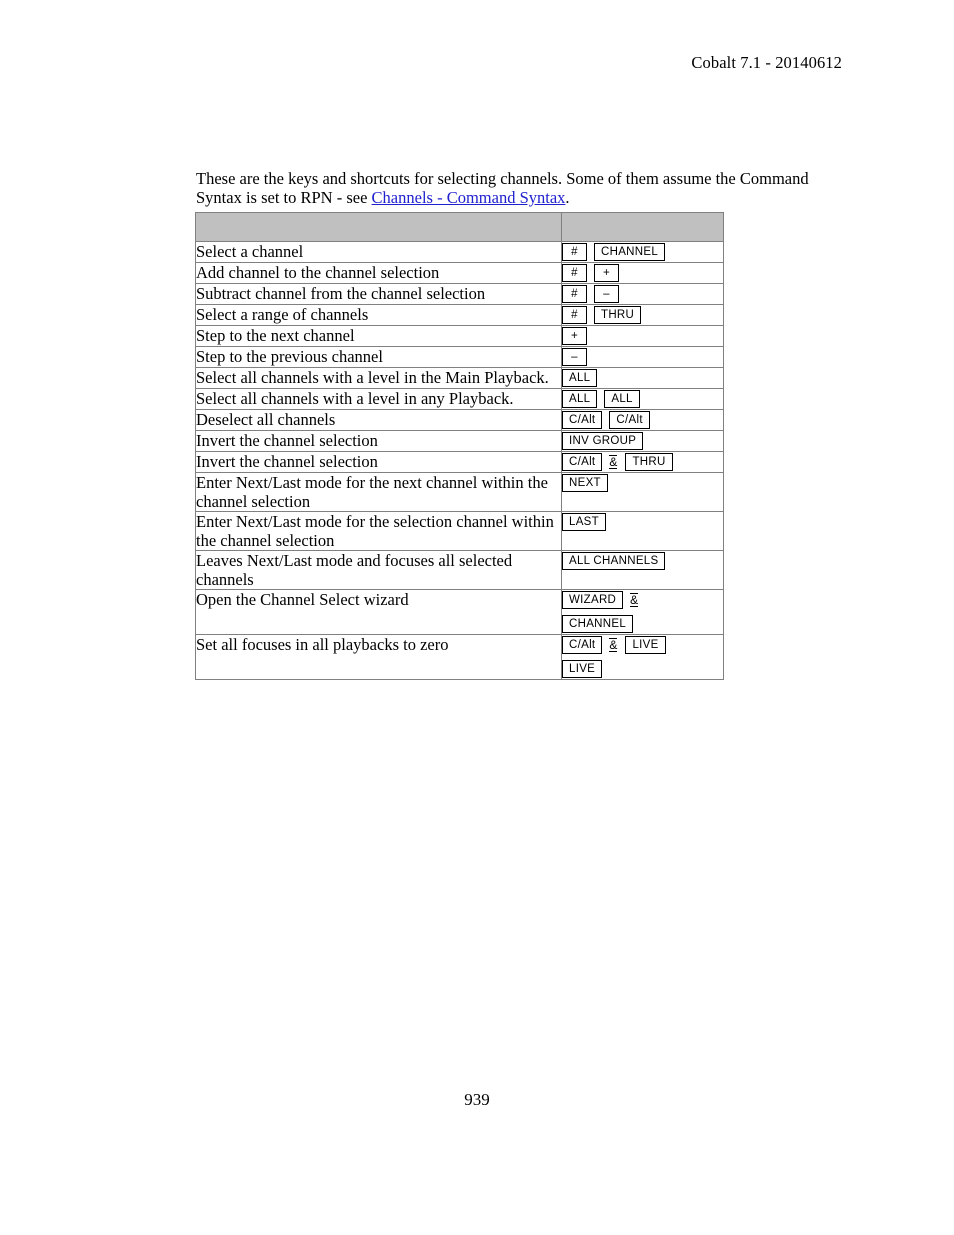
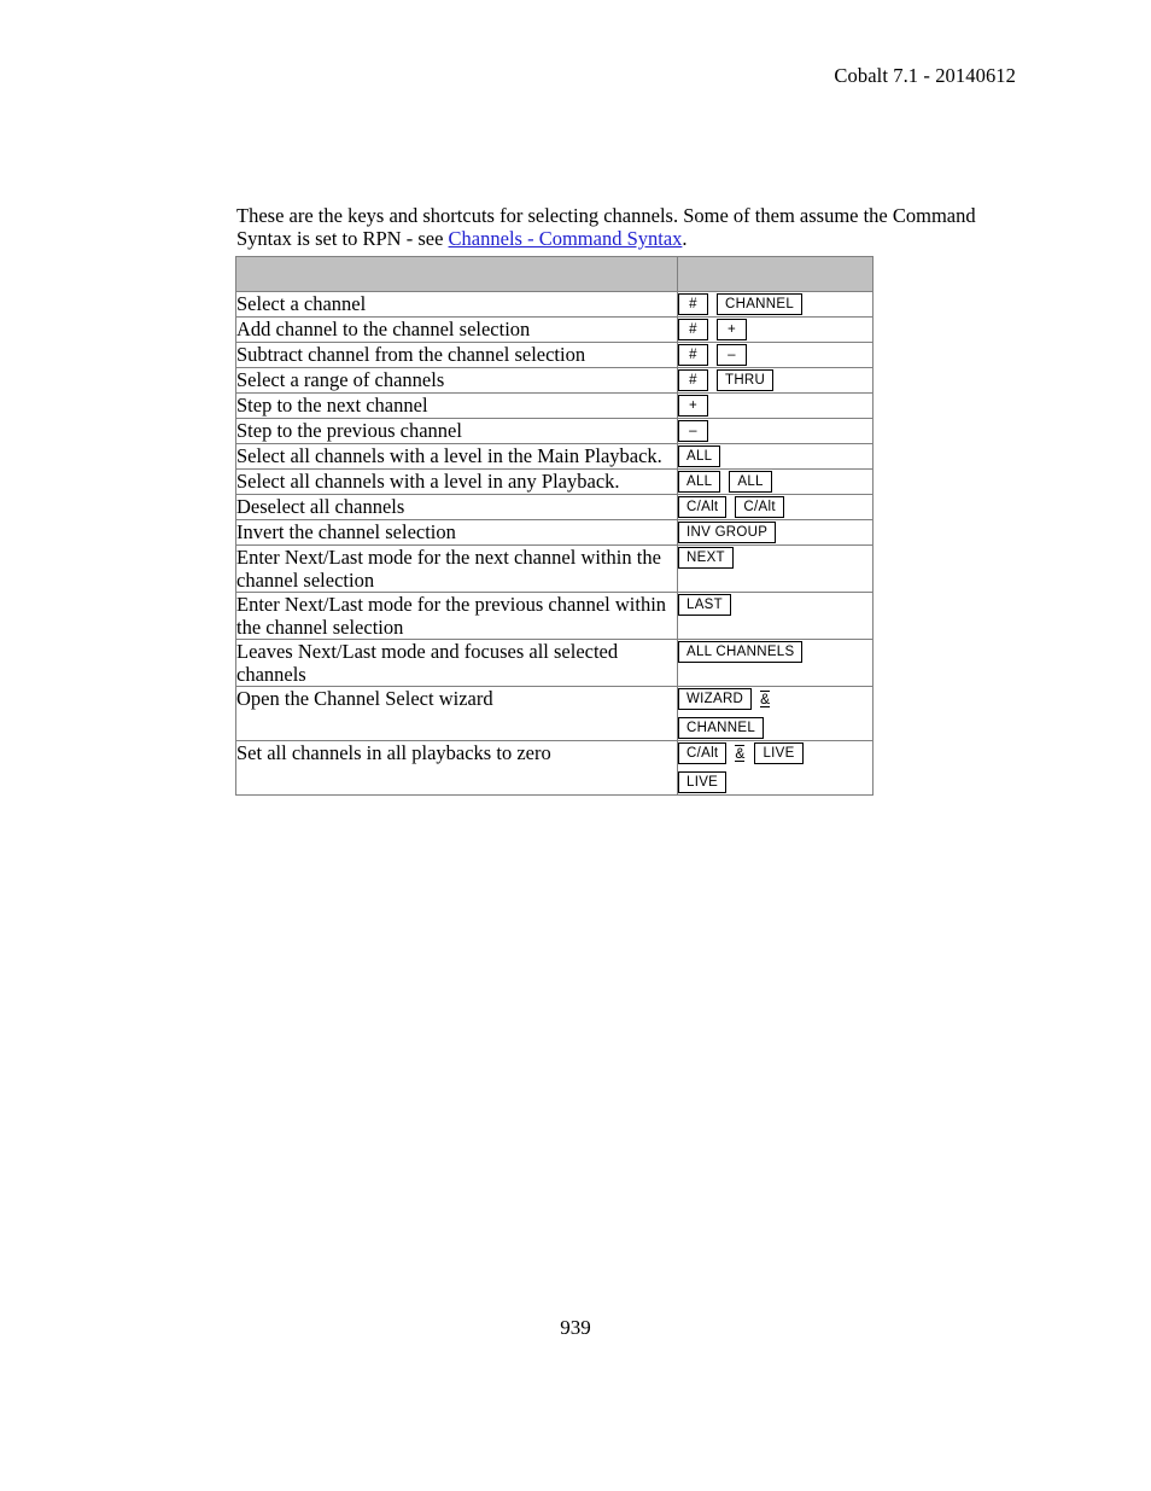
  Cobalt 7.1 - 20140612
  These are the keys and shortcuts for selecting channels. Some of them assume the Command Syntax is set to RPN - see Channels - Command Syntax.
  Select a channel	# CHANNEL
  Add channel to the channel selection	# +
  Subtract channel from the channel selection	# –
  Select a range of channels	# THRU
  Step to the next channel	+
  Step to the previous channel	–
  Select all channels with a level in the Main Playback.	ALL
  Select all channels with a level in any Playback.	ALL ALL
  Deselect all channels	C/Alt C/Alt
  Invert the channel selection	INV GROUP
- Invert the channel selection	C/Alt & THRU
  Enter Next/Last mode for the next channel within the channel selection	NEXT
- Enter Next/Last mode for the selection channel within the channel selection	LAST
+ Enter Next/Last mode for the previous channel within the channel selection	LAST
  Leaves Next/Last mode and focuses all selected channels	ALL CHANNELS
  Open the Channel Select wizard	WIZARD &CHANNEL
- Set all focuses in all playbacks to zero	C/Alt & LIVELIVE
+ Set all channels in all playbacks to zero	C/Alt & LIVELIVE
  939
